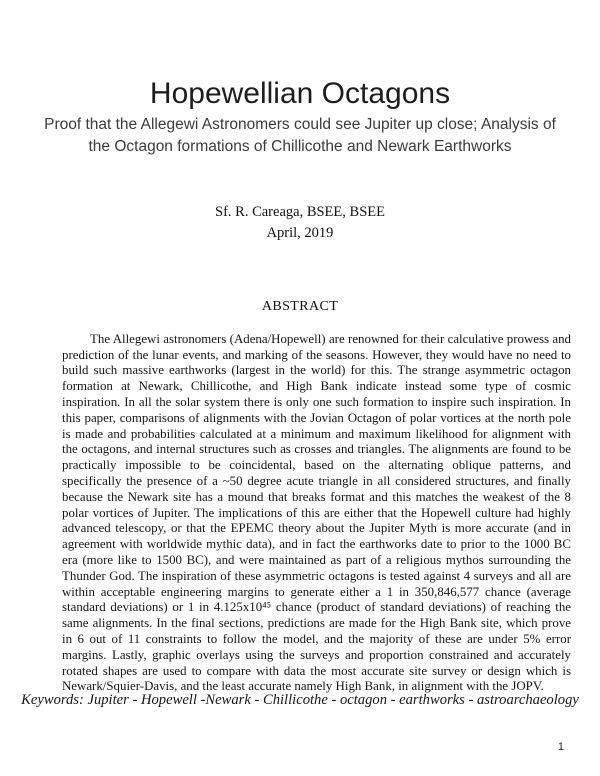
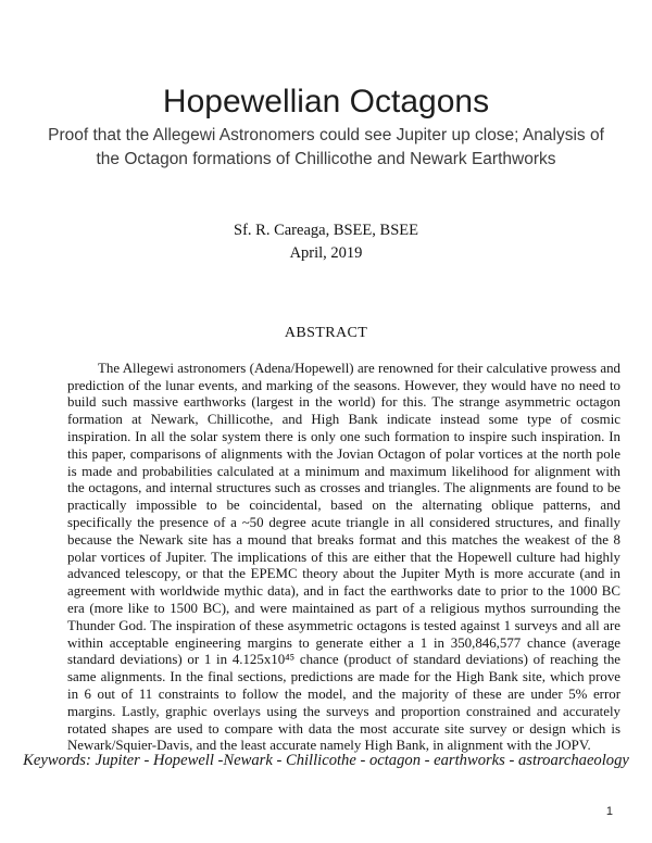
  Hopewellian Octagons
  Proof that the Allegewi Astronomers could see Jupiter up close; Analysis of the Octagon formations of Chillicothe and Newark Earthworks
  Sf. R. Careaga, BSEE, BSEE
  April, 2019
  ABSTRACT
- The Allegewi astronomers (Adena/Hopewell) are renowned for their calculative prowess and prediction of the lunar events, and marking of the seasons. However, they would have no need to build such massive earthworks (largest in the world) for this. The strange asymmetric octagon formation at Newark, Chillicothe, and High Bank indicate instead some type of cosmic inspiration. In all the solar system there is only one such formation to inspire such inspiration. In this paper, comparisons of alignments with the Jovian Octagon of polar vortices at the north pole is made and probabilities calculated at a minimum and maximum likelihood for alignment with the octagons, and internal structures such as crosses and triangles. The alignments are found to be practically impossible to be coincidental, based on the alternating oblique patterns, and specifically the presence of a ~50 degree acute triangle in all considered structures, and finally because the Newark site has a mound that breaks format and this matches the weakest of the 8 polar vortices of Jupiter. The implications of this are either that the Hopewell culture had highly advanced telescopy, or that the EPEMC theory about the Jupiter Myth is more accurate (and in agreement with worldwide mythic data), and in fact the earthworks date to prior to the 1000 BC era (more like to 1500 BC), and were maintained as part of a religious mythos surrounding the Thunder God. The inspiration of these asymmetric octagons is tested against 4 surveys and all are within acceptable engineering margins to generate either a 1 in 350,846,577 chance (average standard deviations) or 1 in 4.125x10⁴⁵ chance (product of standard deviations) of reaching the same alignments. In the final sections, predictions are made for the High Bank site, which prove in 6 out of 11 constraints to follow the model, and the majority of these are under 5% error margins. Lastly, graphic overlays using the surveys and proportion constrained and accurately rotated shapes are used to compare with data the most accurate site survey or design which is Newark/Squier-Davis, and the least accurate namely High Bank, in alignment with the JOPV.
+ The Allegewi astronomers (Adena/Hopewell) are renowned for their calculative prowess and prediction of the lunar events, and marking of the seasons. However, they would have no need to build such massive earthworks (largest in the world) for this. The strange asymmetric octagon formation at Newark, Chillicothe, and High Bank indicate instead some type of cosmic inspiration. In all the solar system there is only one such formation to inspire such inspiration. In this paper, comparisons of alignments with the Jovian Octagon of polar vortices at the north pole is made and probabilities calculated at a minimum and maximum likelihood for alignment with the octagons, and internal structures such as crosses and triangles. The alignments are found to be practically impossible to be coincidental, based on the alternating oblique patterns, and specifically the presence of a ~50 degree acute triangle in all considered structures, and finally because the Newark site has a mound that breaks format and this matches the weakest of the 8 polar vortices of Jupiter. The implications of this are either that the Hopewell culture had highly advanced telescopy, or that the EPEMC theory about the Jupiter Myth is more accurate (and in agreement with worldwide mythic data), and in fact the earthworks date to prior to the 1000 BC era (more like to 1500 BC), and were maintained as part of a religious mythos surrounding the Thunder God. The inspiration of these asymmetric octagons is tested against 1 surveys and all are within acceptable engineering margins to generate either a 1 in 350,846,577 chance (average standard deviations) or 1 in 4.125x10⁴⁵ chance (product of standard deviations) of reaching the same alignments. In the final sections, predictions are made for the High Bank site, which prove in 6 out of 11 constraints to follow the model, and the majority of these are under 5% error margins. Lastly, graphic overlays using the surveys and proportion constrained and accurately rotated shapes are used to compare with data the most accurate site survey or design which is Newark/Squier-Davis, and the least accurate namely High Bank, in alignment with the JOPV.
  Keywords: Jupiter - Hopewell -Newark - Chillicothe - octagon - earthworks - astroarchaeology
  1
